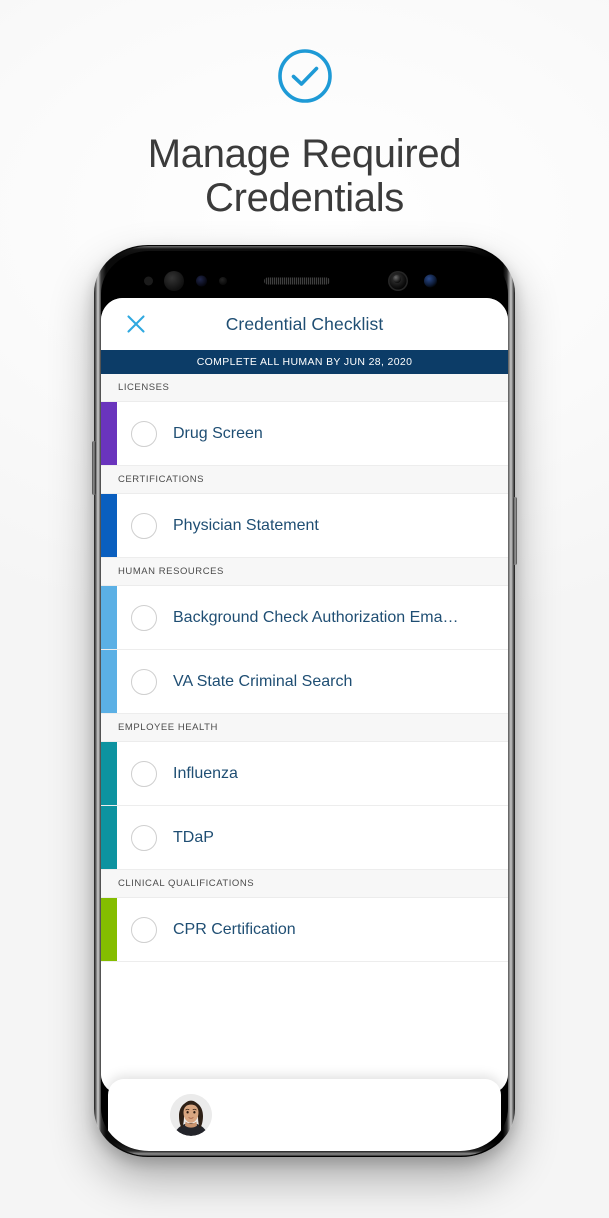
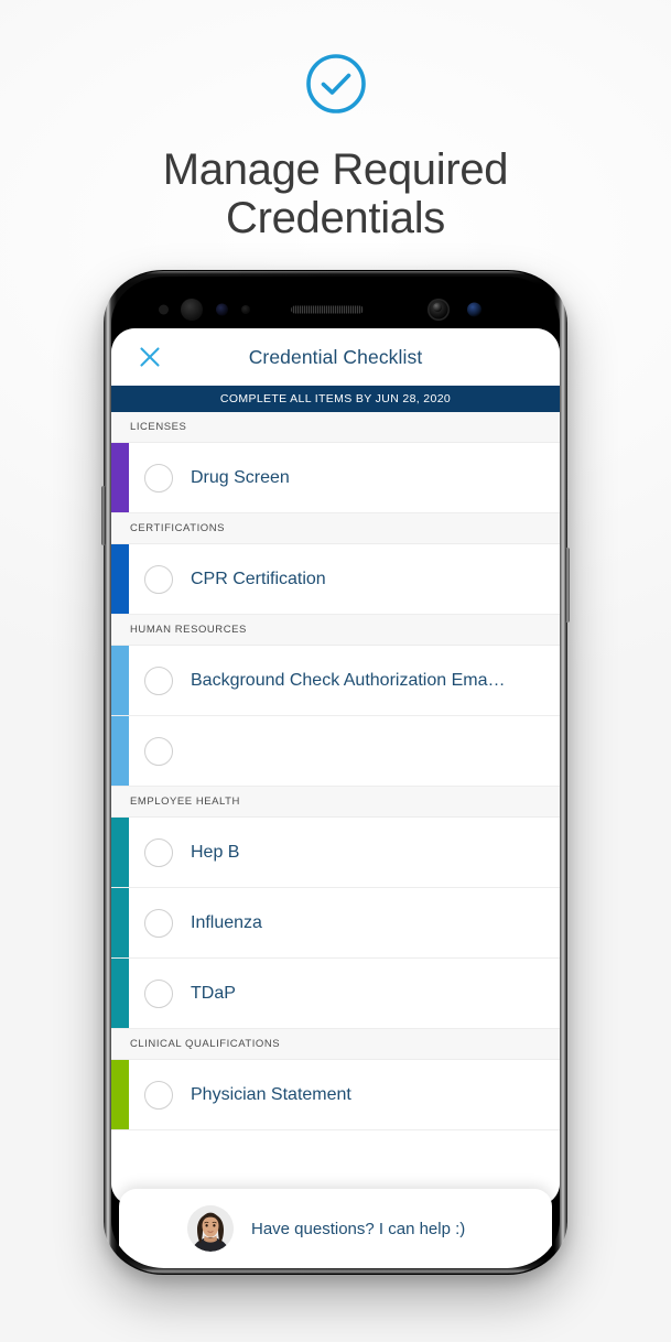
  Manage Required
  Credentials
  Credential Checklist
- COMPLETE ALL HUMAN BY JUN 28, 2020
+ COMPLETE ALL ITEMS BY JUN 28, 2020
  LICENSES
  Drug Screen
  CERTIFICATIONS
- Physician Statement
+ CPR Certification
  HUMAN RESOURCES
  Background Check Authorization Ema…
- VA State Criminal Search
  EMPLOYEE HEALTH
+ Hep B
  Influenza
  TDaP
  CLINICAL QUALIFICATIONS
- CPR Certification
+ Physician Statement
+ Have questions? I can help :)
